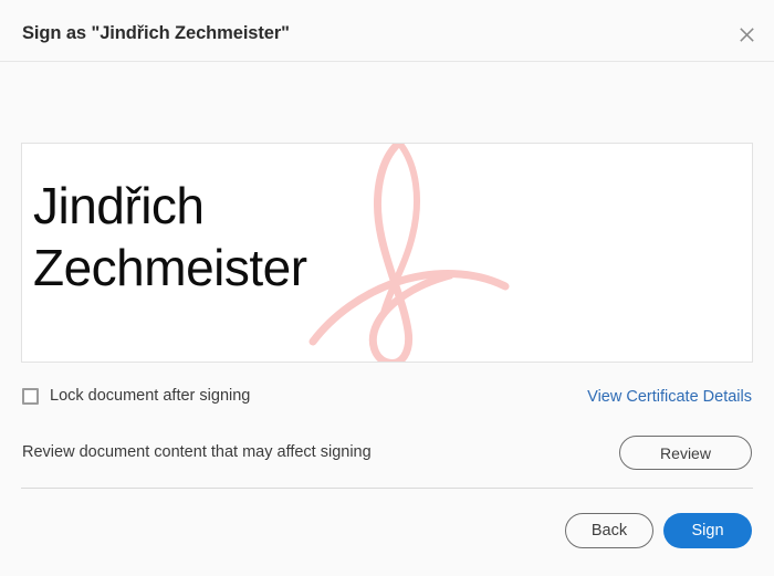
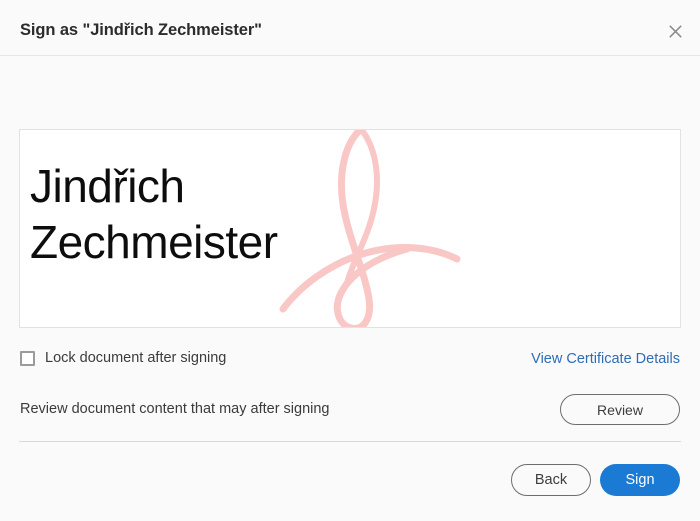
  Sign as "Jindřich Zechmeister"
  Jindřich
  Zechmeister
  Lock document after signing
  View Certificate Details
- Review document content that may affect signing
+ Review document content that may after signing
  Review
  Back
  Sign
